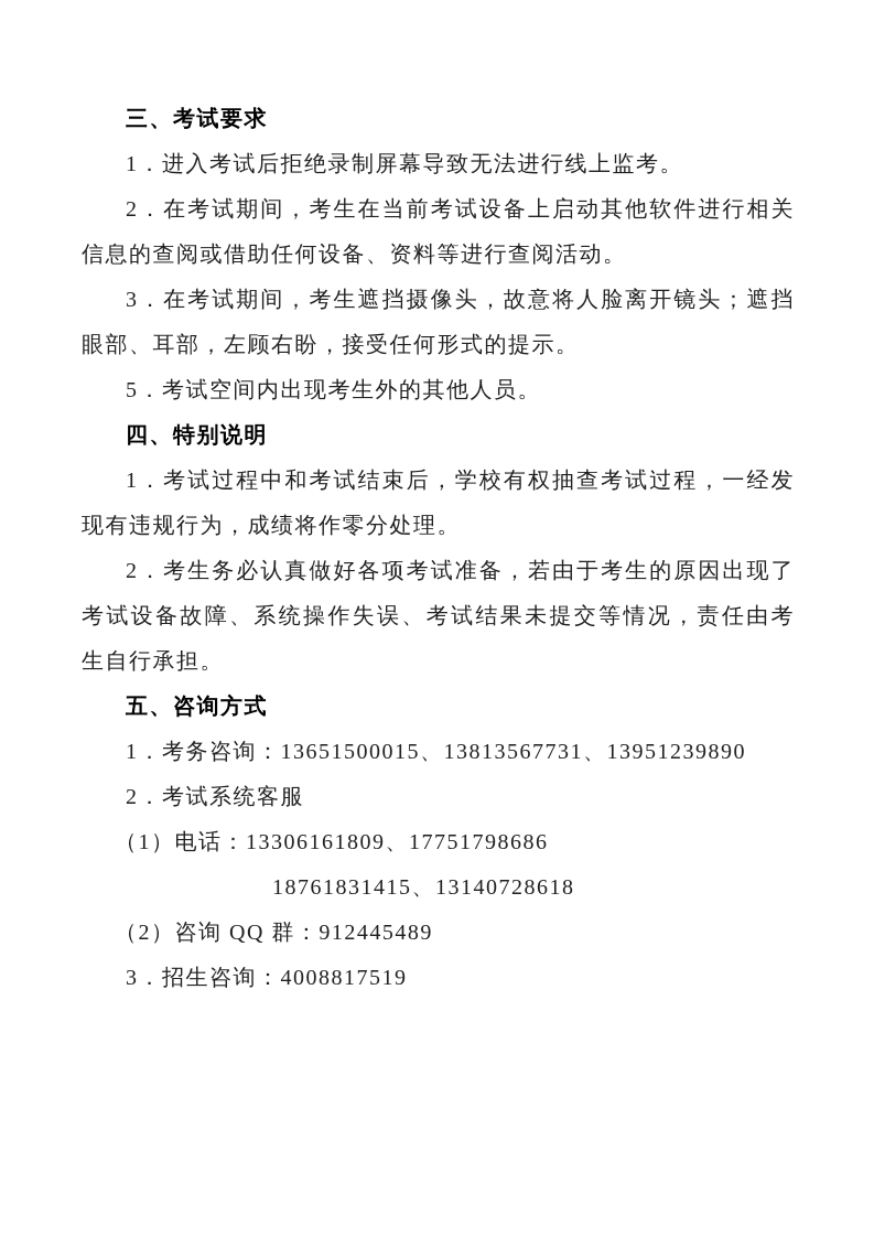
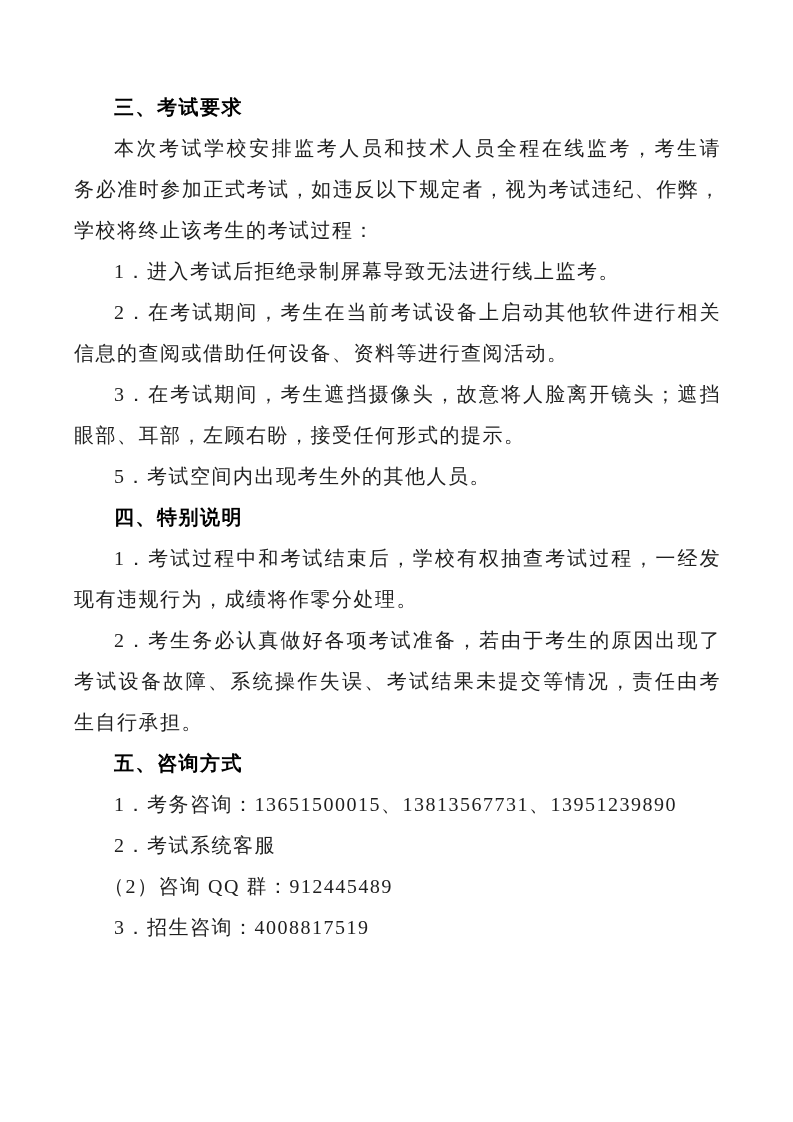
  三、考试要求
+ 本次考试学校安排监考人员和技术人员全程在线监考，考生请
+ 务必准时参加正式考试，如违反以下规定者，视为考试违纪、作弊，
+ 学校将终止该考生的考试过程：
  1．进入考试后拒绝录制屏幕导致无法进行线上监考。
  2．在考试期间，考生在当前考试设备上启动其他软件进行相关
  信息的查阅或借助任何设备、资料等进行查阅活动。
  3．在考试期间，考生遮挡摄像头，故意将人脸离开镜头；遮挡
  眼部、耳部，左顾右盼，接受任何形式的提示。
  5．考试空间内出现考生外的其他人员。
  四、特别说明
  1．考试过程中和考试结束后，学校有权抽查考试过程，一经发
  现有违规行为，成绩将作零分处理。
  2．考生务必认真做好各项考试准备，若由于考生的原因出现了
  考试设备故障、系统操作失误、考试结果未提交等情况，责任由考
  生自行承担。
  五、咨询方式
  1．考务咨询：13651500015、13813567731、13951239890
  2．考试系统客服
- （1）电话：13306161809、17751798686
- 18761831415、13140728618
  （2）咨询 QQ 群：912445489
  3．招生咨询：4008817519
